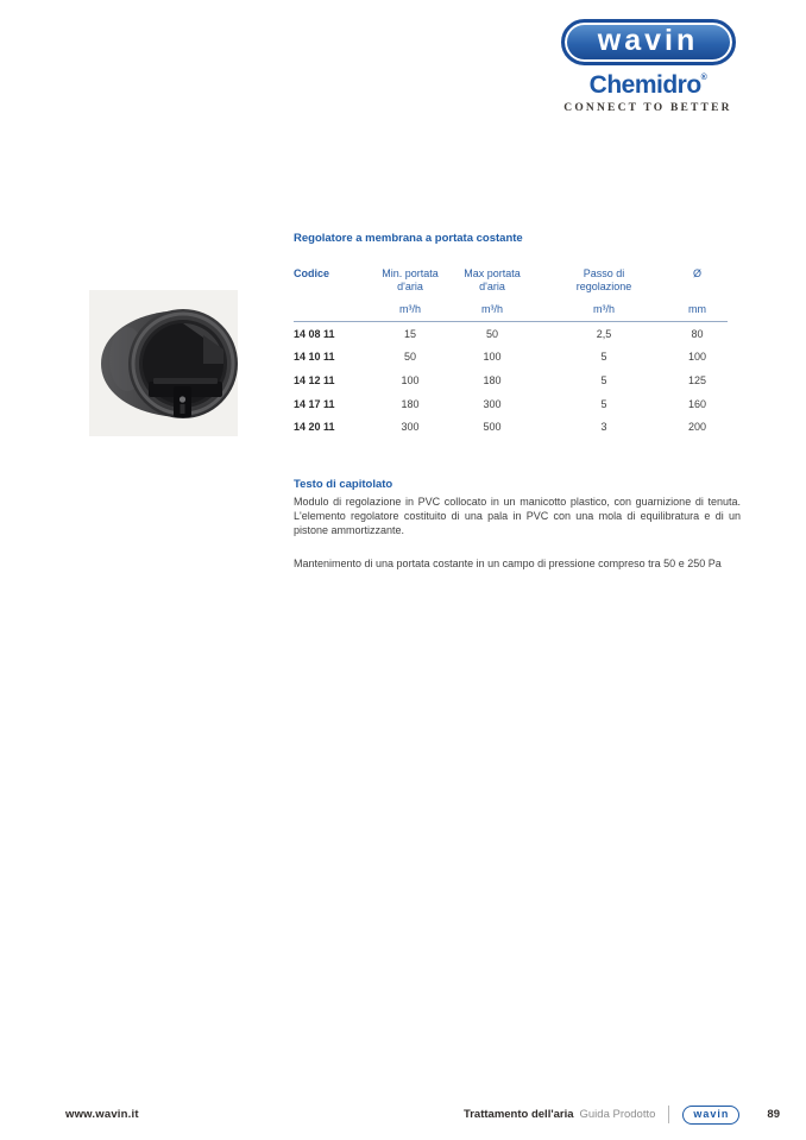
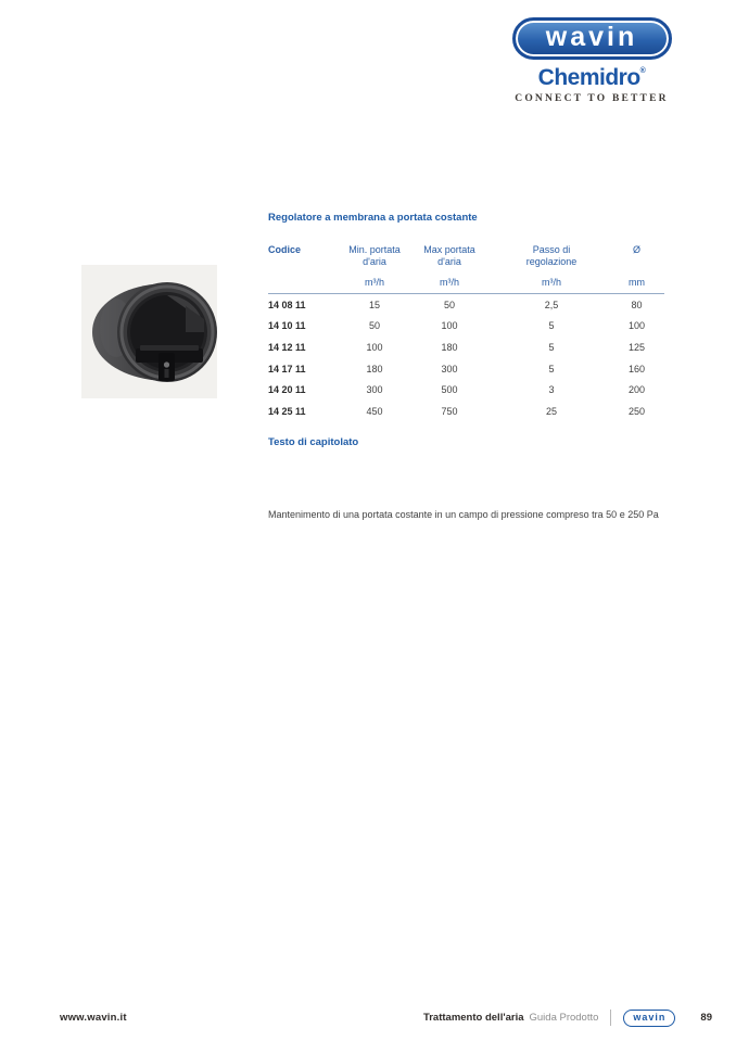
  wavin
  Chemidro
  CONNECT TO BETTER
  Regolatore a membrana a portata costante
  Codice
  Min. portata
  d'aria
  Max portata
  d'aria
  Passo di
  regolazione
  Ø
  m³/h
  m³/h
  m³/h
  mm
  14 08 11
  15
  50
  2,5
  80
  14 10 11
  50
  100
  5
  100
  14 12 11
  100
  180
  5
  125
  14 17 11
  180
  300
  5
  160
  14 20 11
  300
  500
  3
  200
+ 14 25 11
+ 450
+ 750
+ 25
+ 250
  Testo di capitolato
- Modulo di regolazione in PVC collocato in un manicotto plastico, con guarnizione di tenuta. L'elemento regolatore costituito di una pala in PVC con una mola di equilibratura e di un pistone ammortizzante.
  Mantenimento di una portata costante in un campo di pressione compreso tra 50 e 250 Pa
  www.wavin.it
  Trattamento dell'aria
  Guida Prodotto
  wavin
  89
